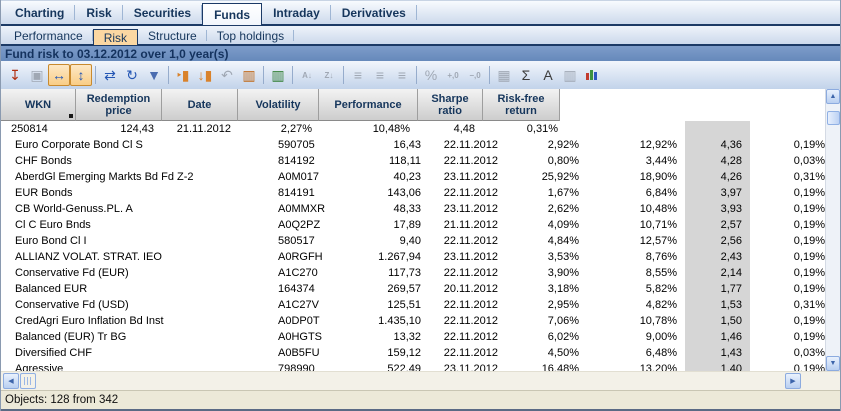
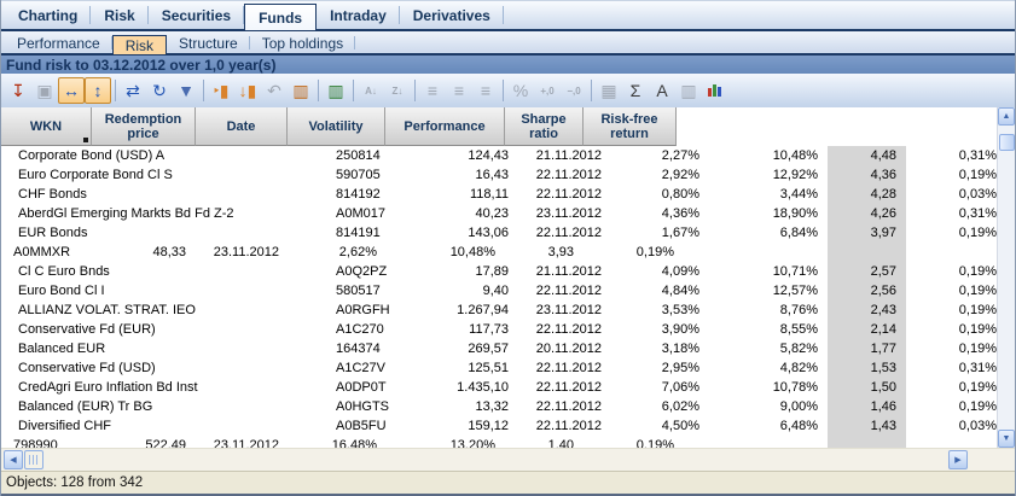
  Charting
  Risk
  Securities
  Funds
  Intraday
  Derivatives
  Performance
  Risk
  Structure
  Top holdings
  Fund risk to 03.12.2012 over 1,0 year(s)
  ↧
  ▣
  ↔
  ↕
  ⇄
  ↻
  ▼
  ‣▮
  ↓▮
  ↶
  ▥
  ▥
  A↓
  Z↓
  ≡
  ≡
  ≡
  %
  +,0
  −,0
  ▦
  Σ
  A
  ▥
  WKN
  Redemption price
  Date
  Volatility
  Performance
  Sharpe ratio
  Risk-free return
+ Corporate Bond (USD) A
  250814
  124,43
  21.11.2012
  2,27%
  10,48%
  4,48
  0,31%
  Euro Corporate Bond Cl S
  590705
  16,43
  22.11.2012
  2,92%
  12,92%
  4,36
  0,19%
  CHF Bonds
  814192
  118,11
  22.11.2012
  0,80%
  3,44%
  4,28
  0,03%
  AberdGl Emerging Markts Bd Fd Z-2
  A0M017
  40,23
  23.11.2012
- 25,92%
+ 4,36%
  18,90%
  4,26
  0,31%
  EUR Bonds
  814191
  143,06
  22.11.2012
  1,67%
  6,84%
  3,97
  0,19%
- CB World-Genuss.PL. A
  A0MMXR
  48,33
  23.11.2012
  2,62%
  10,48%
  3,93
  0,19%
  Cl C Euro Bnds
  A0Q2PZ
  17,89
  21.11.2012
  4,09%
  10,71%
  2,57
  0,19%
  Euro Bond Cl I
  580517
  9,40
  22.11.2012
  4,84%
  12,57%
  2,56
  0,19%
  ALLIANZ VOLAT. STRAT. IEO
  A0RGFH
  1.267,94
  23.11.2012
  3,53%
  8,76%
  2,43
  0,19%
  Conservative Fd (EUR)
  A1C270
  117,73
  22.11.2012
  3,90%
  8,55%
  2,14
  0,19%
  Balanced EUR
  164374
  269,57
  20.11.2012
  3,18%
  5,82%
  1,77
  0,19%
  Conservative Fd (USD)
  A1C27V
  125,51
  22.11.2012
  2,95%
  4,82%
  1,53
  0,31%
  CredAgri Euro Inflation Bd Inst
  A0DP0T
  1.435,10
  22.11.2012
  7,06%
  10,78%
  1,50
  0,19%
  Balanced (EUR) Tr BG
  A0HGTS
  13,32
  22.11.2012
  6,02%
  9,00%
  1,46
  0,19%
  Diversified CHF
  A0B5FU
  159,12
  22.11.2012
  4,50%
  6,48%
  1,43
  0,03%
- Agressive
  798990
  522,49
  23.11.2012
  16,48%
  13,20%
  1,40
  0,19%
  Objects: 128 from 342
